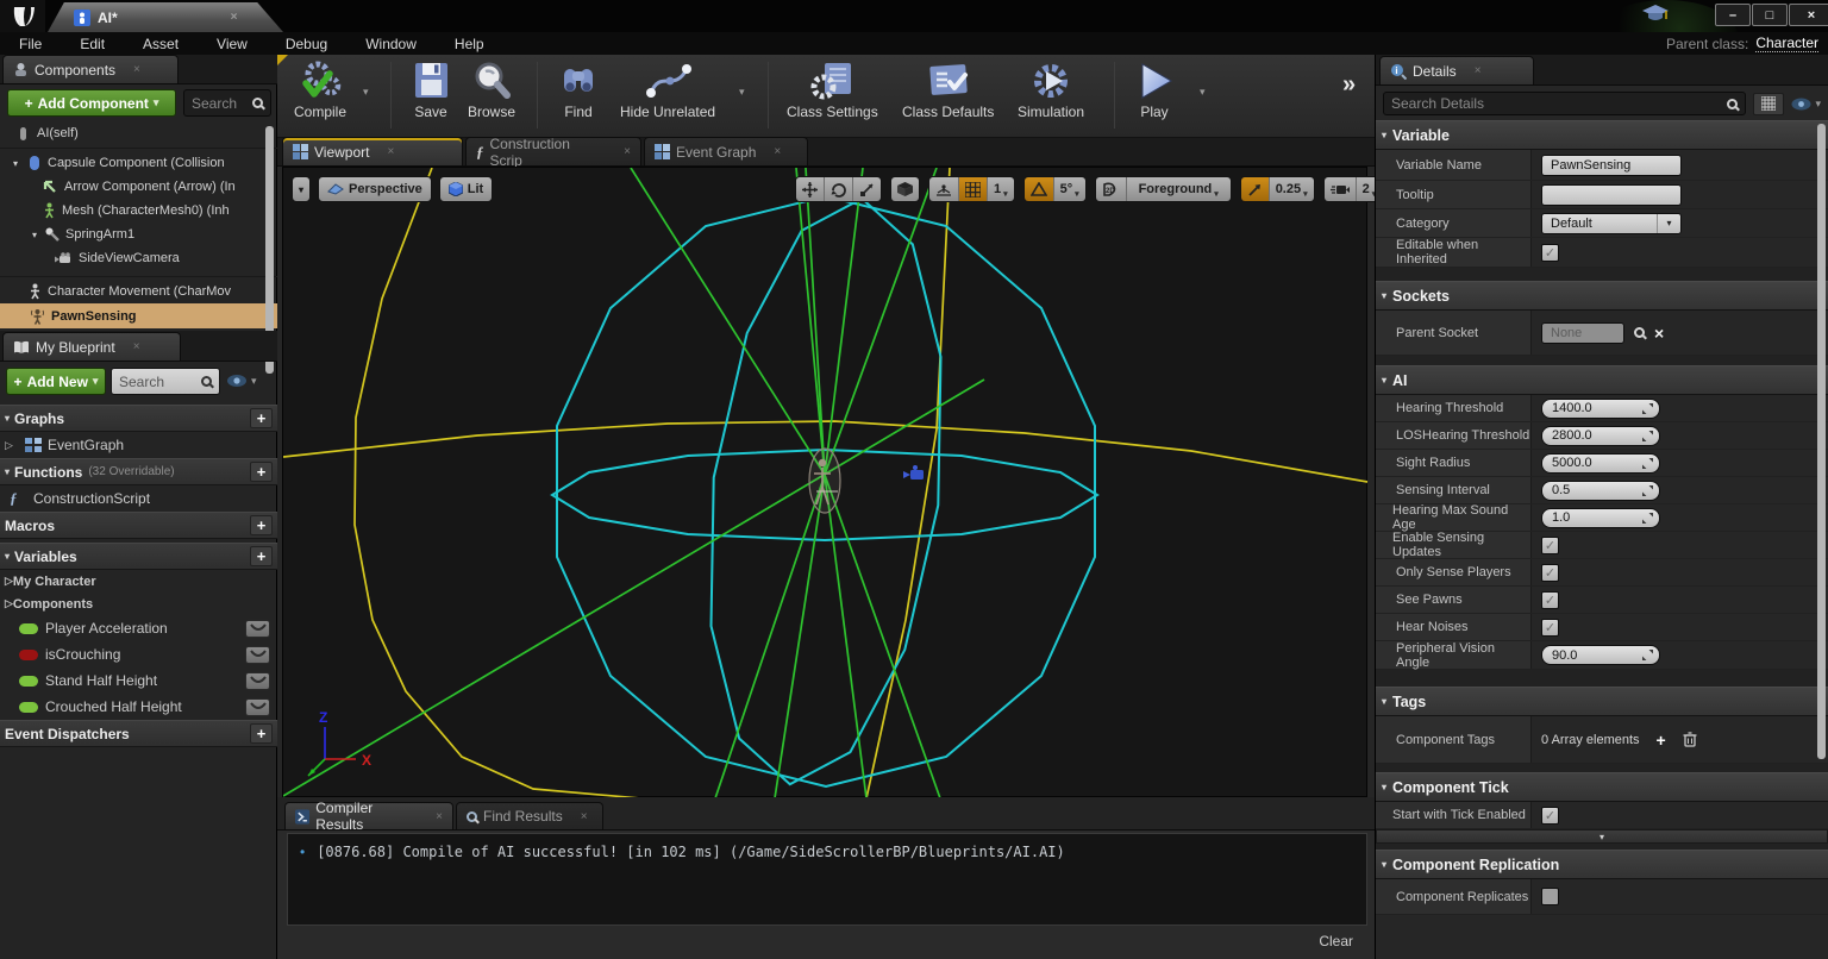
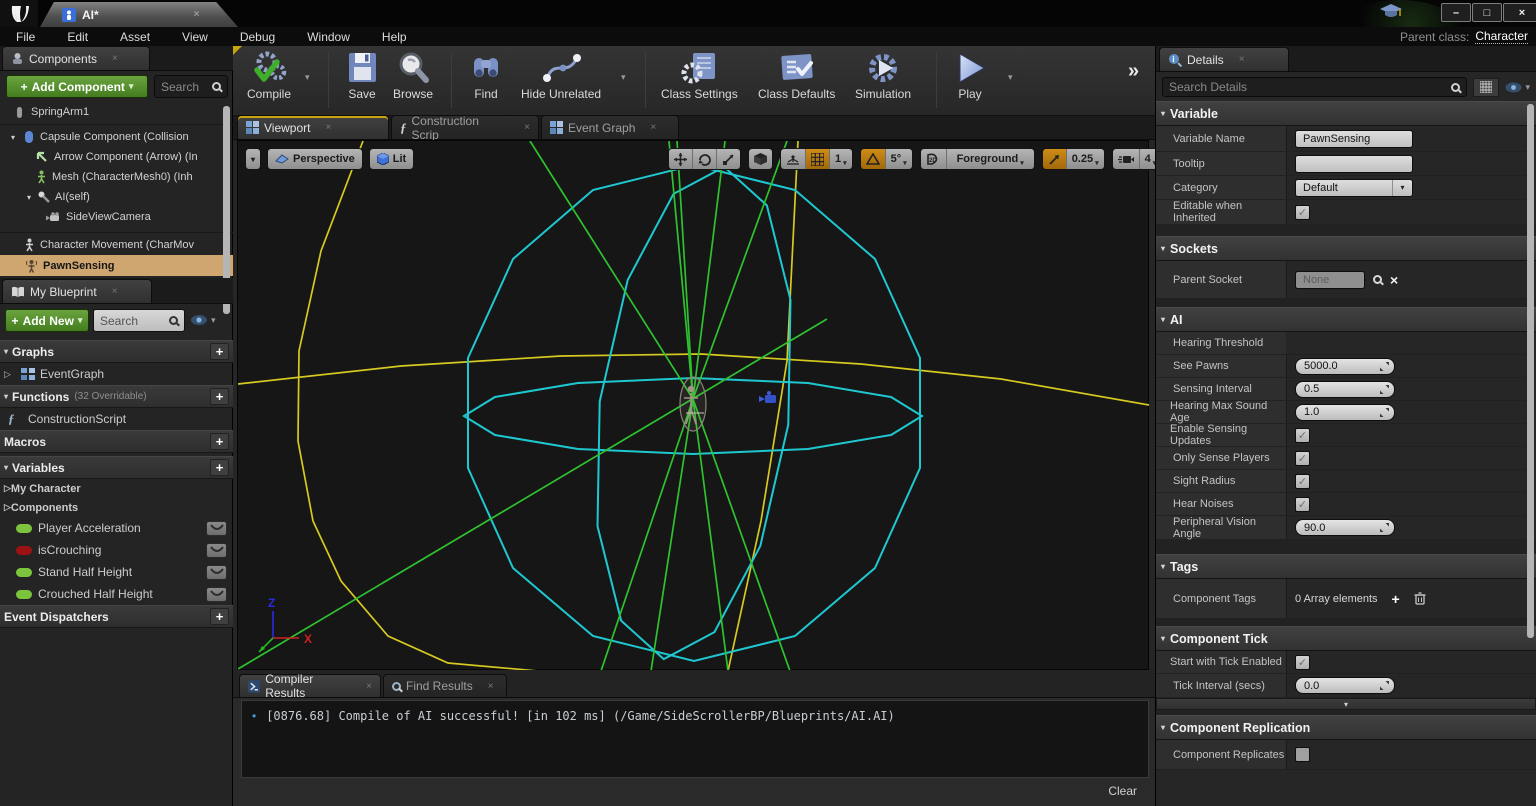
  AI*
  ×
  –
  □
  ×
  File
  Edit
  Asset
  View
  Debug
  Window
  Help
  Parent class:
  Character
  Components
  ×
  +
  Add Component
  ▾
  Search
- AI(self)
+ SpringArm1
  ▾
  Capsule Component (Collision
  Arrow Component (Arrow) (In
  Mesh (CharacterMesh0) (Inh
  ▾
- SpringArm1
+ AI(self)
  SideViewCamera
  Character Movement (CharMov
  PawnSensing
  My Blueprint
  ×
  +
  Add New
  ▾
  Search
  ▾
  ▾
  Graphs
  +
  ▷
  EventGraph
  ▾
  Functions
  (32 Overridable)
  +
  ƒ
  ConstructionScript
  Macros
  +
  ▾
  Variables
  +
  ▷
  My Character
  ▷
  Components
  Player Acceleration
  isCrouching
  Stand Half Height
  Crouched Half Height
  Event Dispatchers
  +
  Compile
  ▾
  Save
  Browse
  Find
  Hide Unrelated
  ▾
  Class Settings
  Class Defaults
  Simulation
  Play
  ▾
  »
  Viewport
  ×
  ƒ
  Construction Scrip
  ×
  Event Graph
  ×
  Z
  X
  ▾
  Perspective
  Lit
  1
  5°
  Foreground
  0.25
- 2
+ 4
  Compiler Results
  ×
  Find Results
  ×
  •
  [0876.68] Compile of AI successful! [in 102 ms] (/Game/SideScrollerBP/Blueprints/AI.AI)
  Clear
  i
  Details
  ×
  Search Details
  ▾
  ▾
  Variable
  Variable Name
  PawnSensing
  Tooltip
  Category
  Default
  ▾
  Editable when Inherited
  ✓
  ▾
  Sockets
  Parent Socket
  None
  ×
  ▾
  AI
  Hearing Threshold
- 1400.0
- LOSHearing Threshold
- 2800.0
- Sight Radius
+ See Pawns
  5000.0
  Sensing Interval
  0.5
  Hearing Max Sound Age
  1.0
  Enable Sensing Updates
  ✓
  Only Sense Players
  ✓
- See Pawns
+ Sight Radius
  ✓
  Hear Noises
  ✓
  Peripheral Vision Angle
  90.0
  ▾
  Tags
  Component Tags
  0 Array elements
  +
  ▾
  Component Tick
  Start with Tick Enabled
  ✓
+ Tick Interval (secs)
+ 0.0
  ▾
  ▾
  Component Replication
  Component Replicates
